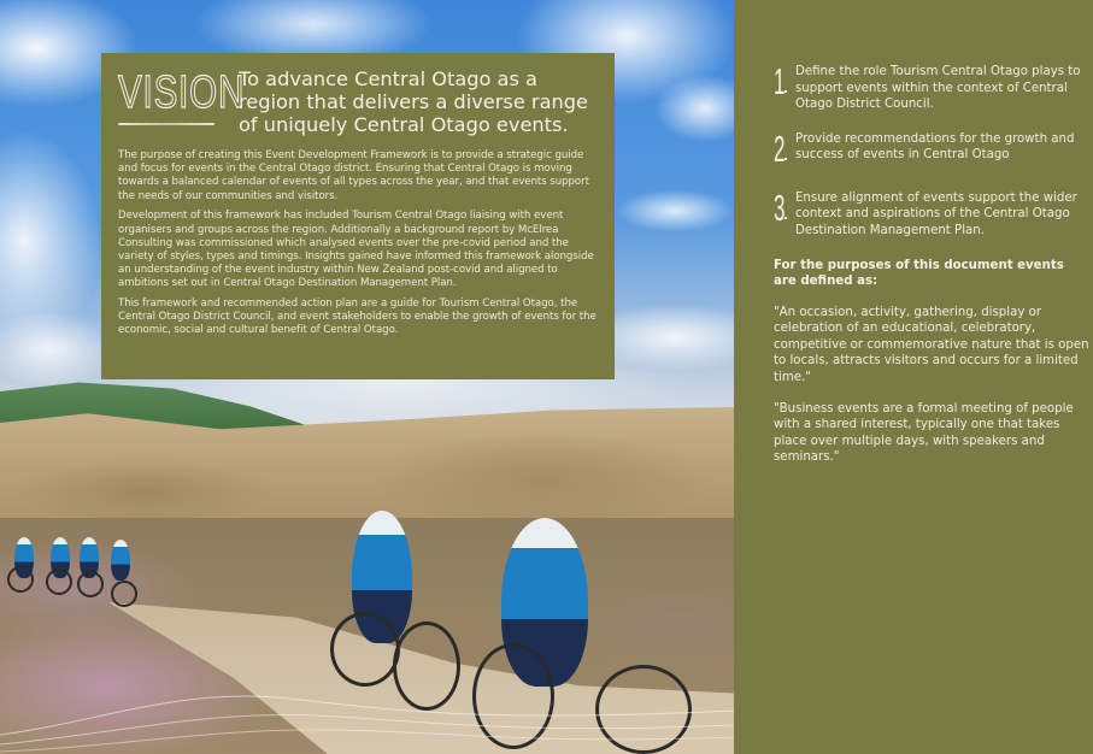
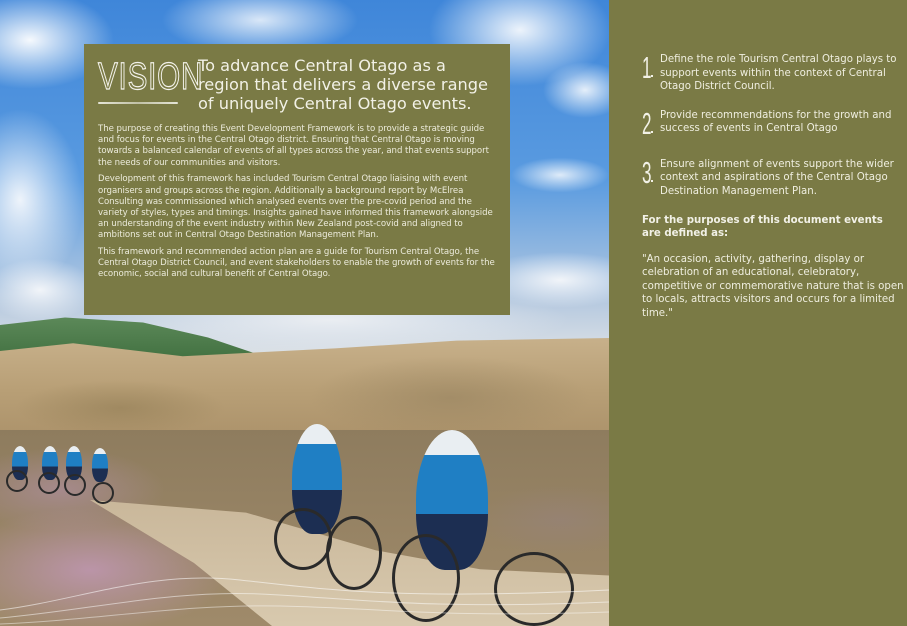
  VISION
  To advance Central Otago as a region that delivers a diverse range of uniquely Central Otago events.
  The purpose of creating this Event Development Framework is to provide a strategic guide and focus for events in the Central Otago district. Ensuring that Central Otago is moving towards a balanced calendar of events of all types across the year, and that events support the needs of our communities and visitors.
  Development of this framework has included Tourism Central Otago liaising with event organisers and groups across the region. Additionally a background report by McElrea Consulting was commissioned which analysed events over the pre-covid period and the variety of styles, types and timings. Insights gained have informed this framework alongside an understanding of the event industry within New Zealand post-covid and aligned to ambitions set out in Central Otago Destination Management Plan.
  This framework and recommended action plan are a guide for Tourism Central Otago, the Central Otago District Council, and event stakeholders to enable the growth of events for the economic, social and cultural benefit of Central Otago.
  1
  Define the role Tourism Central Otago plays to support events within the context of Central Otago District Council.
  2
  Provide recommendations for the growth and success of events in Central Otago
  3
  Ensure alignment of events support the wider context and aspirations of the Central Otago Destination Management Plan.
  For the purposes of this document events are defined as:
  "An occasion, activity, gathering, display or celebration of an educational, celebratory, competitive or commemorative nature that is open to locals, attracts visitors and occurs for a limited time."
- "Business events are a formal meeting of people with a shared interest, typically one that takes place over multiple days, with speakers and seminars."
